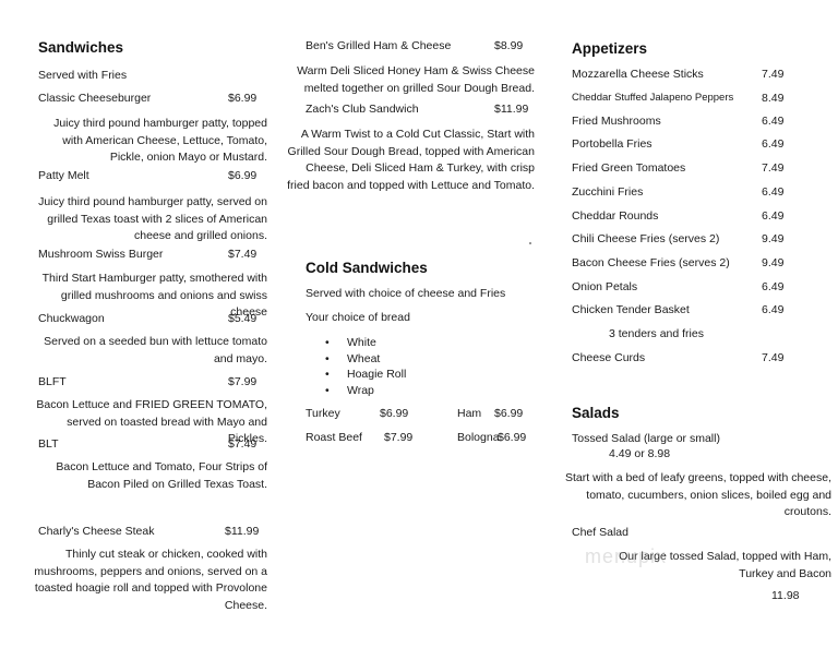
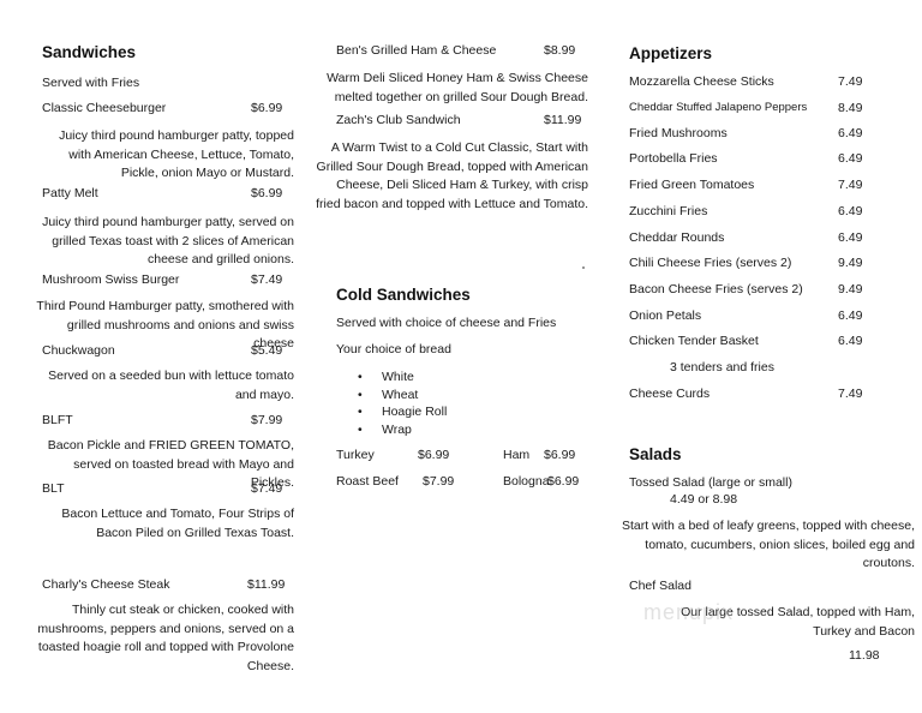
  Sandwiches
  Served with Fries
  Classic Cheeseburger
  $6.99
  Juicy third pound hamburger patty, topped with American Cheese, Lettuce, Tomato, Pickle, onion Mayo or Mustard.
  Patty Melt
  $6.99
  Juicy third pound hamburger patty, served on grilled Texas toast with 2 slices of American cheese and grilled onions.
  Mushroom Swiss Burger
  $7.49
- Third Start Hamburger patty, smothered with grilled mushrooms and onions and swiss cheese
+ Third Pound Hamburger patty, smothered with grilled mushrooms and onions and swiss cheese
  Chuckwagon
  $5.49
  Served on a seeded bun with lettuce tomato and mayo.
  BLFT
  $7.99
- Bacon Lettuce and FRIED GREEN TOMATO, served on toasted bread with Mayo and Pickles.
+ Bacon Pickle and FRIED GREEN TOMATO, served on toasted bread with Mayo and Pickles.
  BLT
  $7.49
  Bacon Lettuce and Tomato, Four Strips of Bacon Piled on Grilled Texas Toast.
  Charly's Cheese Steak
  $11.99
  Thinly cut steak or chicken, cooked with mushrooms, peppers and onions, served on a toasted hoagie roll and topped with Provolone Cheese.
  Ben's Grilled Ham & Cheese
  $8.99
  Warm Deli Sliced Honey Ham & Swiss Cheese melted together on grilled Sour Dough Bread.
  Zach's Club Sandwich
  $11.99
  A Warm Twist to a Cold Cut Classic, Start with Grilled Sour Dough Bread, topped with American Cheese, Deli Sliced Ham & Turkey, with crisp fried bacon and topped with Lettuce and Tomato.
  Cold Sandwiches
  Served with choice of cheese and Fries
  Your choice of bread
  White
  Wheat
  Hoagie Roll
  Wrap
  Turkey
  $6.99
  Ham
  $6.99
  Roast Beef
  $7.99
  Bologna
  $6.99
  Appetizers
  Mozzarella Cheese Sticks
  7.49
  Cheddar Stuffed Jalapeno Peppers
  8.49
  Fried Mushrooms
  6.49
  Portobella Fries
  6.49
  Fried Green Tomatoes
  7.49
  Zucchini Fries
  6.49
  Cheddar Rounds
  6.49
  Chili Cheese Fries (serves 2)
  9.49
  Bacon Cheese Fries (serves 2)
  9.49
  Onion Petals
  6.49
  Chicken Tender Basket
  6.49
  3 tenders and fries
  Cheese Curds
  7.49
  Salads
  Tossed Salad (large or small)
  4.49 or 8.98
  Start with a bed of leafy greens, topped with cheese, tomato, cucumbers, onion slices, boiled egg and croutons.
  Chef Salad
  Our large tossed Salad, topped with Ham, Turkey and Bacon
  11.98
  menupix
